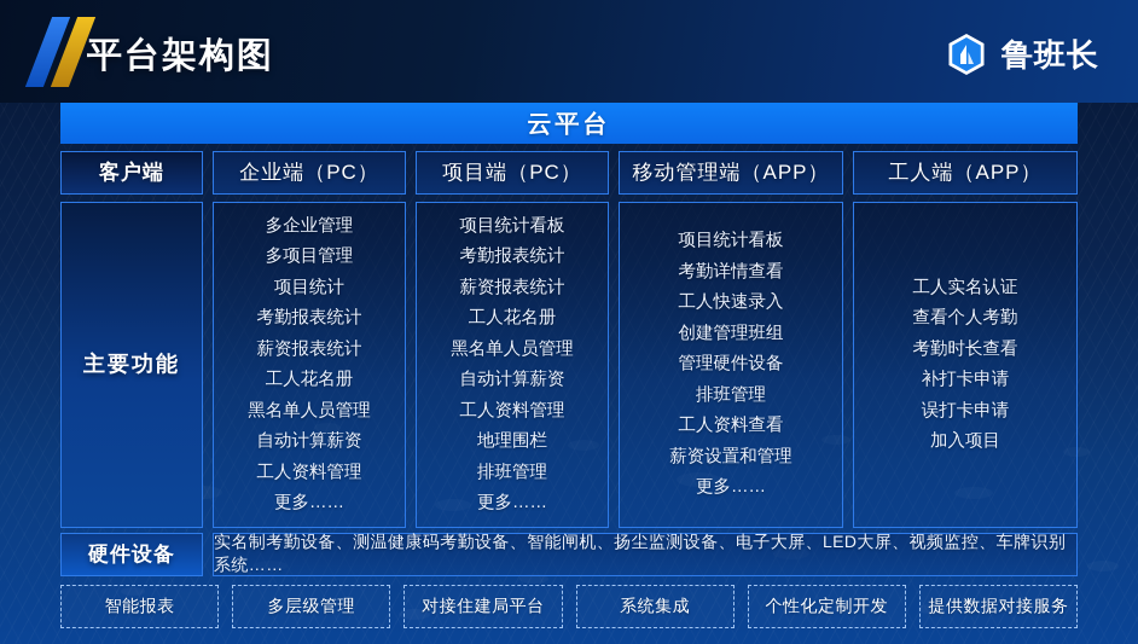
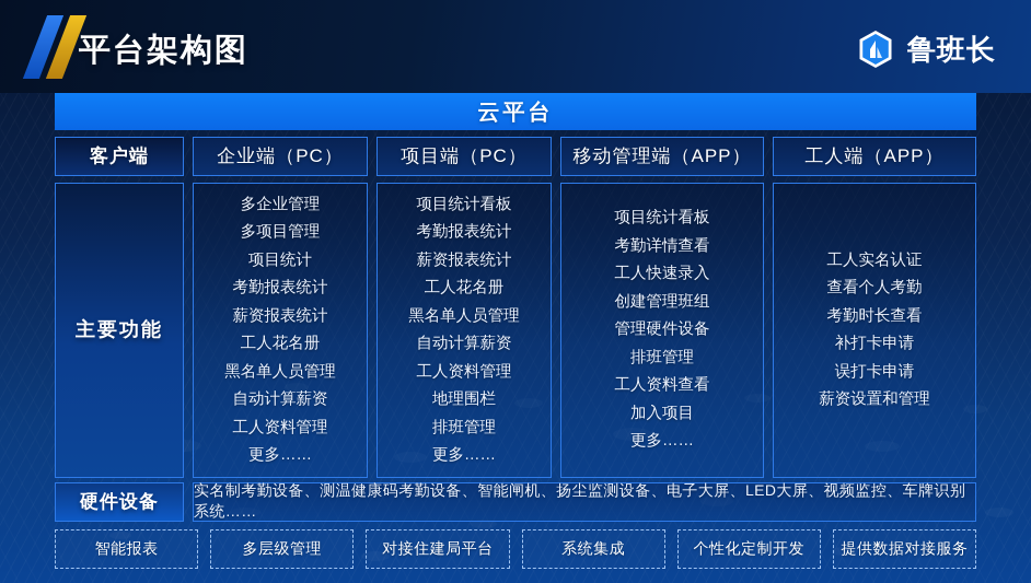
  平台架构图
  鲁班长
  云平台
  客户端
  企业端（PC）
  项目端（PC）
  移动管理端（APP）
  工人端（APP）
  主要功能
  多企业管理
  多项目管理
  项目统计
  考勤报表统计
  薪资报表统计
  工人花名册
  黑名单人员管理
  自动计算薪资
  工人资料管理
  更多……
  项目统计看板
  考勤报表统计
  薪资报表统计
  工人花名册
  黑名单人员管理
  自动计算薪资
  工人资料管理
  地理围栏
  排班管理
  更多……
  项目统计看板
  考勤详情查看
  工人快速录入
  创建管理班组
  管理硬件设备
  排班管理
  工人资料查看
- 薪资设置和管理
+ 加入项目
  更多……
  工人实名认证
  查看个人考勤
  考勤时长查看
  补打卡申请
  误打卡申请
- 加入项目
+ 薪资设置和管理
  硬件设备
  实名制考勤设备、测温健康码考勤设备、智能闸机、扬尘监测设备、电子大屏、LED大屏、视频监控、车牌识别系统……
  智能报表
  多层级管理
  对接住建局平台
  系统集成
  个性化定制开发
  提供数据对接服务
